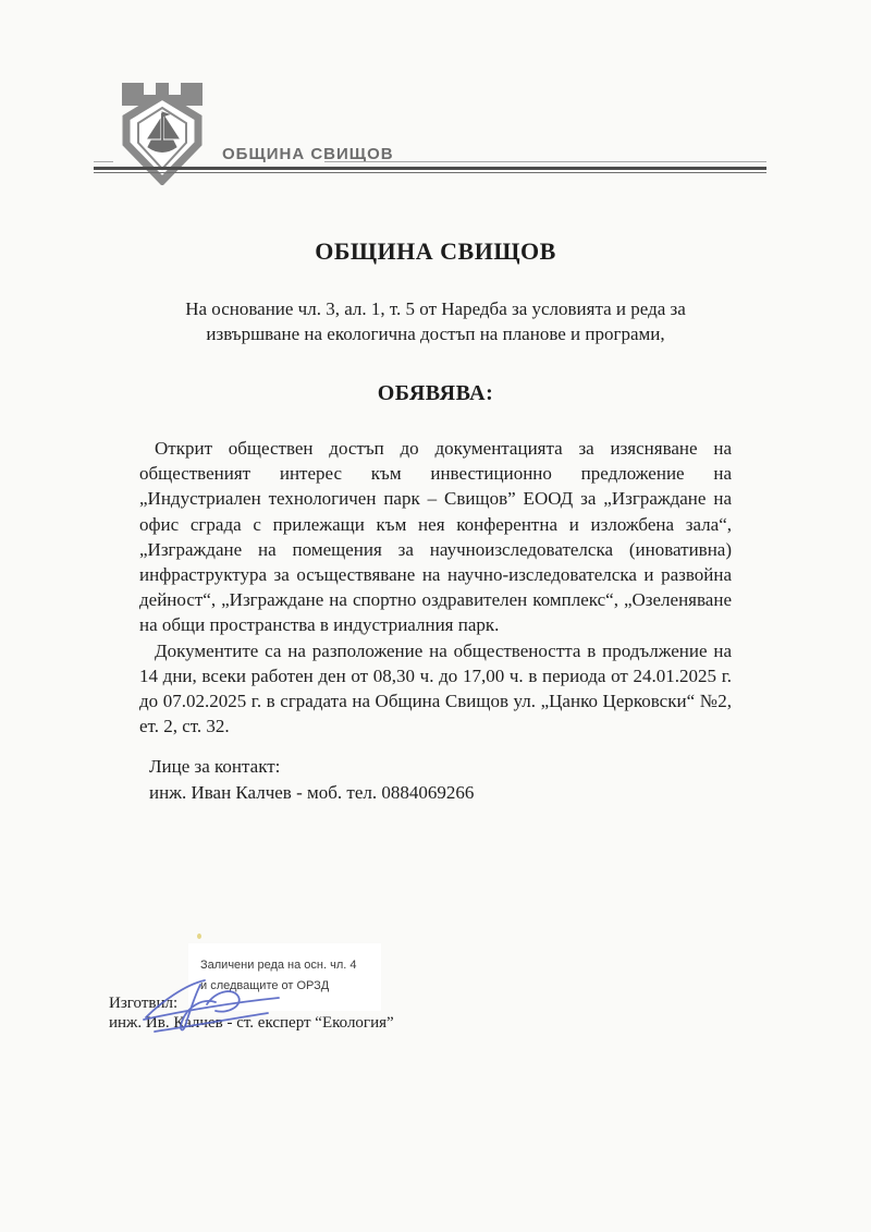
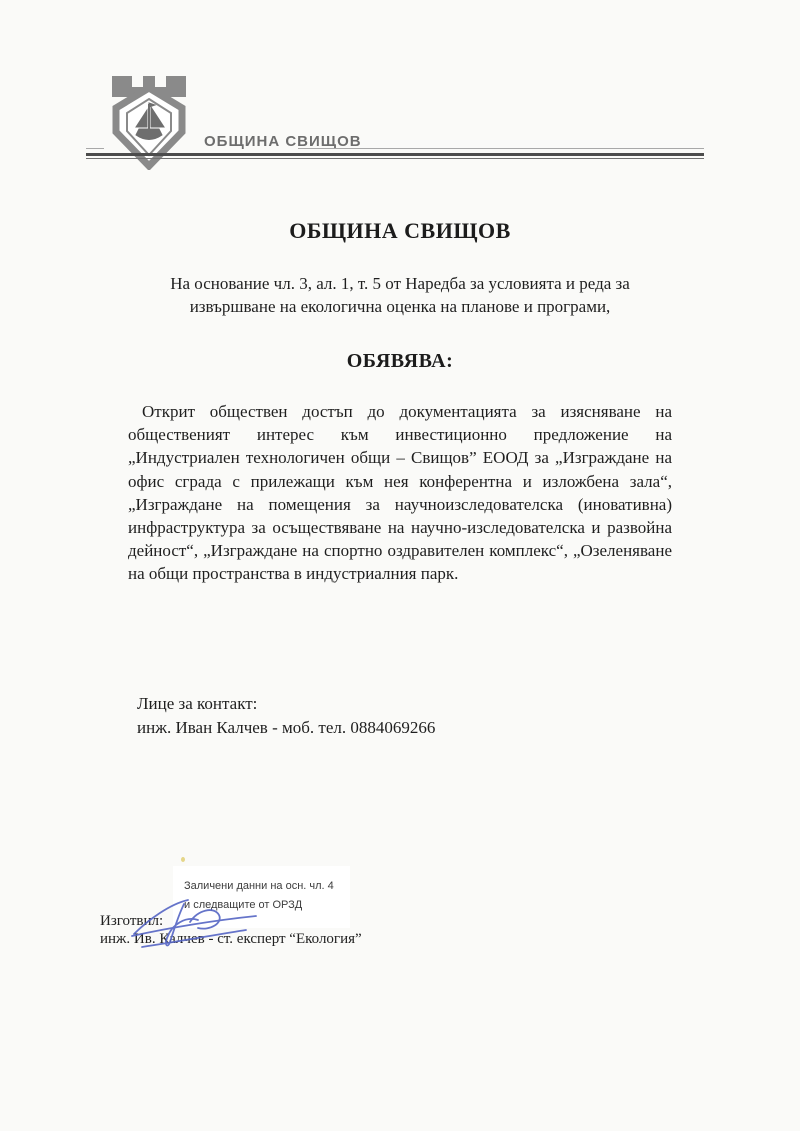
  ОБЩИНА СВИЩОВ
  ОБЩИНА СВИЩОВ
- На основание чл. 3, ал. 1, т. 5 от Наредба за условията и реда за извършване на екологична достъп на планове и програми,
+ На основание чл. 3, ал. 1, т. 5 от Наредба за условията и реда за извършване на екологична оценка на планове и програми,
  ОБЯВЯВА:
- Открит обществен достъп до документацията за изясняване на общественият интерес към инвестиционно предложение на „Индустриален технологичен парк – Свищов” ЕООД за „Изграждане на офис сграда с прилежащи към нея конферентна и изложбена зала“, „Изграждане на помещения за научноизследователска (иновативна) инфраструктура за осъществяване на научно-изследователска и развойна дейност“, „Изграждане на спортно оздравителен комплекс“, „Озеленяване на общи пространства в индустриалния парк.
+ Открит обществен достъп до документацията за изясняване на общественият интерес към инвестиционно предложение на „Индустриален технологичен общи – Свищов” ЕООД за „Изграждане на офис сграда с прилежащи към нея конферентна и изложбена зала“, „Изграждане на помещения за научноизследователска (иновативна) инфраструктура за осъществяване на научно-изследователска и развойна дейност“, „Изграждане на спортно оздравителен комплекс“, „Озеленяване на общи пространства в индустриалния парк.
- Документите са на разположение на обществеността в продължение на 14 дни, всеки работен ден от 08,30 ч. до 17,00 ч. в периода от 24.01.2025 г. до 07.02.2025 г. в сградата на Община Свищов ул. „Цанко Церковски“ №2, ет. 2, ст. 32.
  Лице за контакт:
  инж. Иван Калчев - моб. тел. 0884069266
- Заличени реда на осн. чл. 4 и следващите от ОРЗД
+ Заличени данни на осн. чл. 4 и следващите от ОРЗД
  Изготвл:
  инж. Ив. Калв - ст. експерт “Екология”
